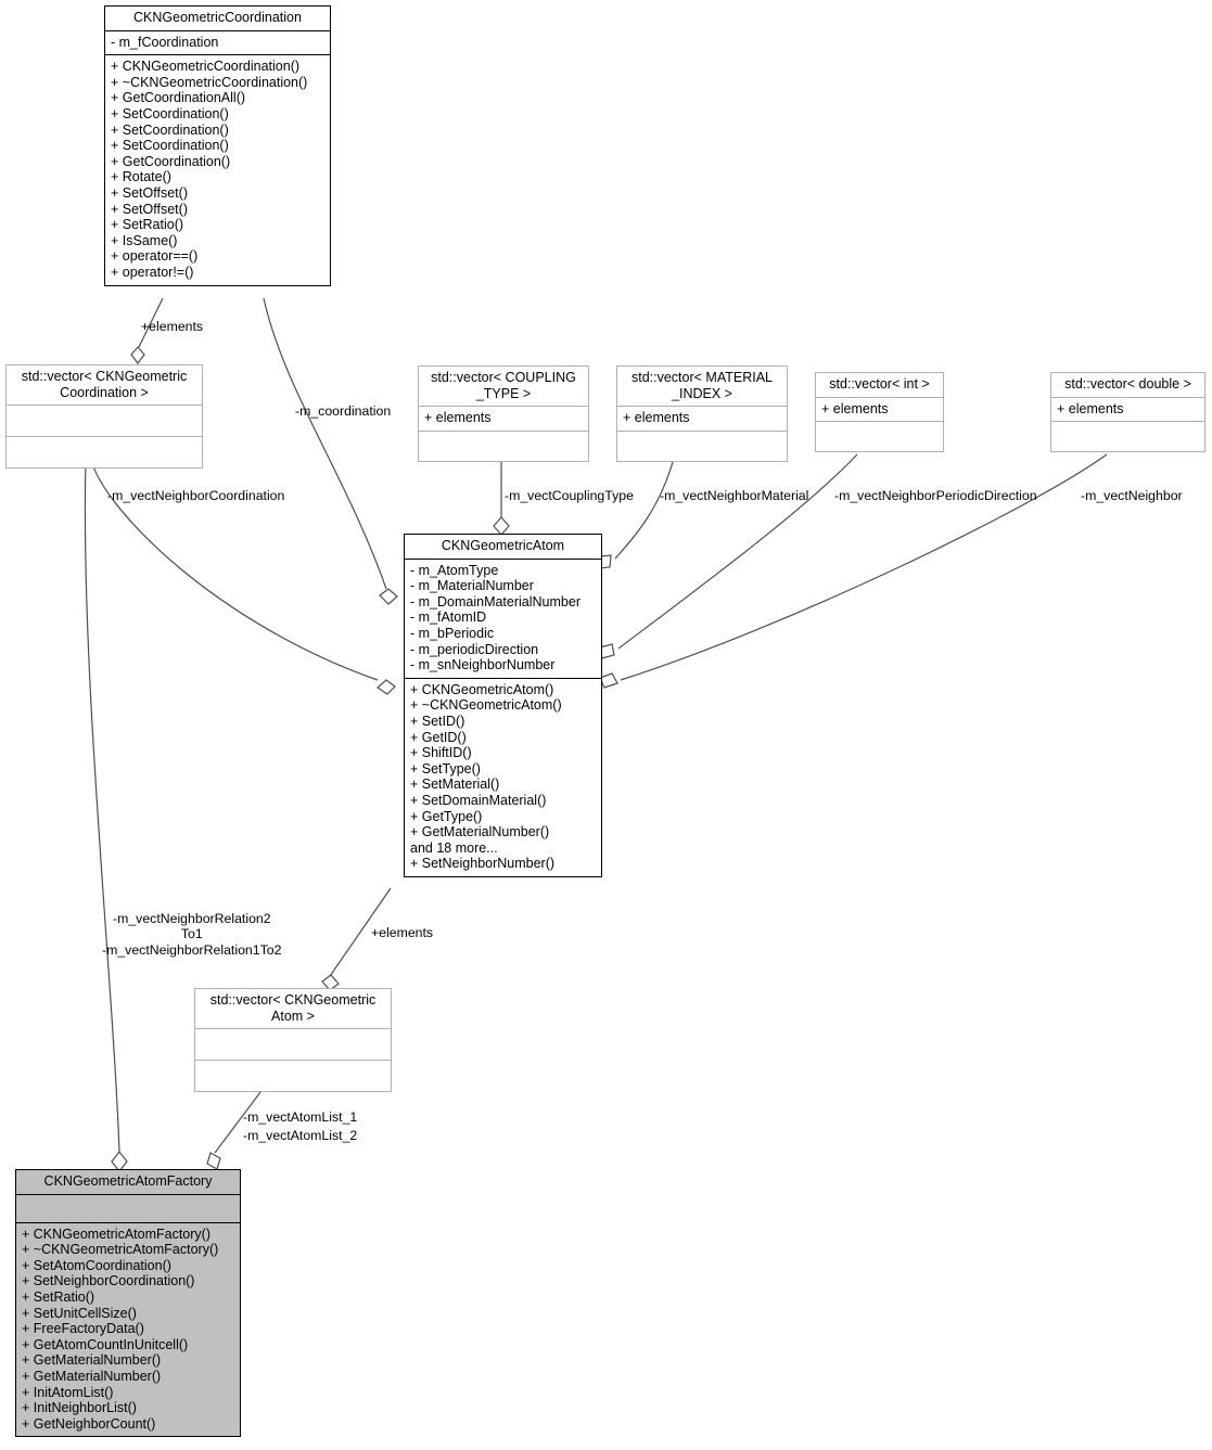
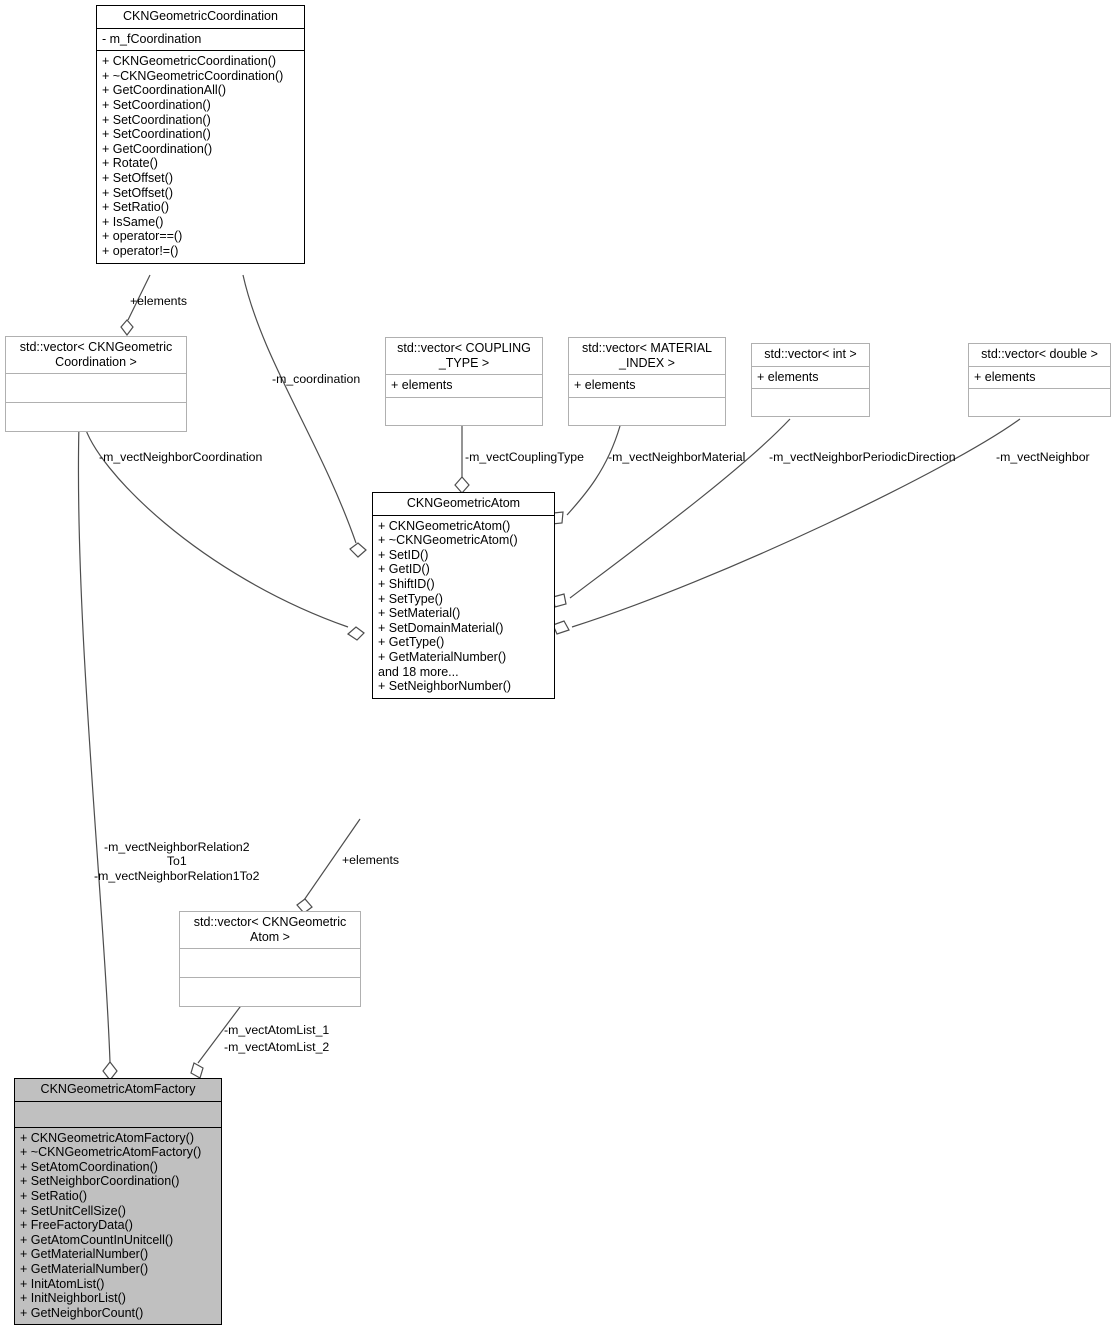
  CKNGeometricCoordination
  - m_fCoordination
  + CKNGeometricCoordination()
  + ~CKNGeometricCoordination()
  + GetCoordinationAll()
  + SetCoordination()
  + SetCoordination()
  + SetCoordination()
  + GetCoordination()
  + Rotate()
  + SetOffset()
  + SetOffset()
  + SetRatio()
  + IsSame()
  + operator==()
  + operator!=()
  std::vector< CKNGeometric
  Coordination >
  std::vector< COUPLING
  _TYPE >
  + elements
  std::vector< MATERIAL
  _INDEX >
  + elements
  std::vector< int >
  + elements
  std::vector< double >
  + elements
  CKNGeometricAtom
- - m_AtomType
- - m_MaterialNumber
- - m_DomainMaterialNumber
- - m_fAtomID
- - m_bPeriodic
- - m_periodicDirection
- - m_snNeighborNumber
  + CKNGeometricAtom()
  + ~CKNGeometricAtom()
  + SetID()
  + GetID()
  + ShiftID()
  + SetType()
  + SetMaterial()
  + SetDomainMaterial()
  + GetType()
  + GetMaterialNumber()
  and 18 more...
  + SetNeighborNumber()
  std::vector< CKNGeometric
  Atom >
  CKNGeometricAtomFactory
  + CKNGeometricAtomFactory()
  + ~CKNGeometricAtomFactory()
  + SetAtomCoordination()
  + SetNeighborCoordination()
  + SetRatio()
  + SetUnitCellSize()
  + FreeFactoryData()
  + GetAtomCountInUnitcell()
  + GetMaterialNumber()
  + GetMaterialNumber()
  + InitAtomList()
  + InitNeighborList()
  + GetNeighborCount()
  +elements
  -m_coordination
  -m_vectNeighborCoordination
  -m_vectCouplingType
  -m_vectNeighborMaterial
  -m_vectNeighborPeriodicDirection
  -m_vectNeighbor
  -m_vectNeighborRelation2
  To1
  -m_vectNeighborRelation1To2
  +elements
  -m_vectAtomList_1
  -m_vectAtomList_2
